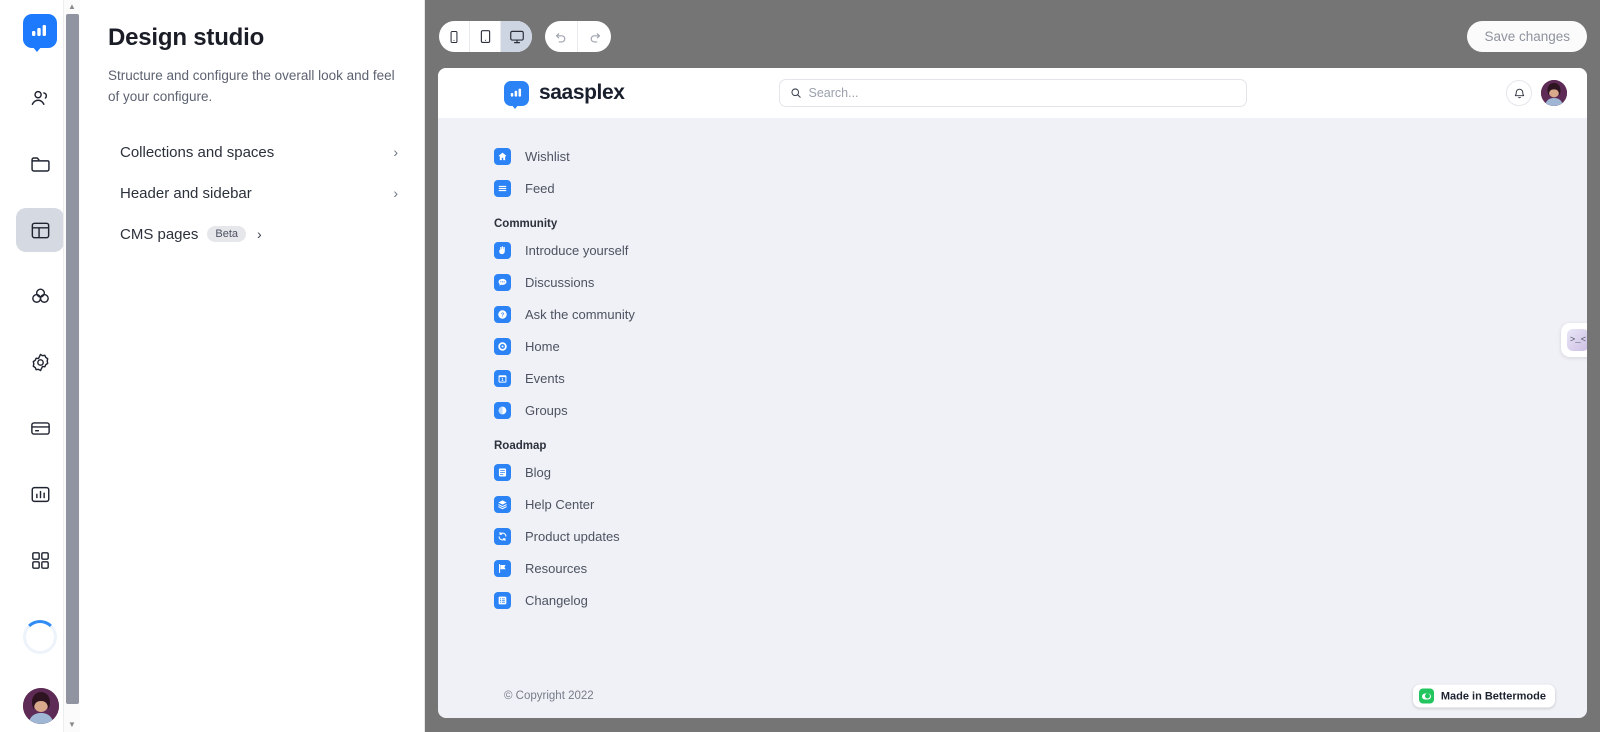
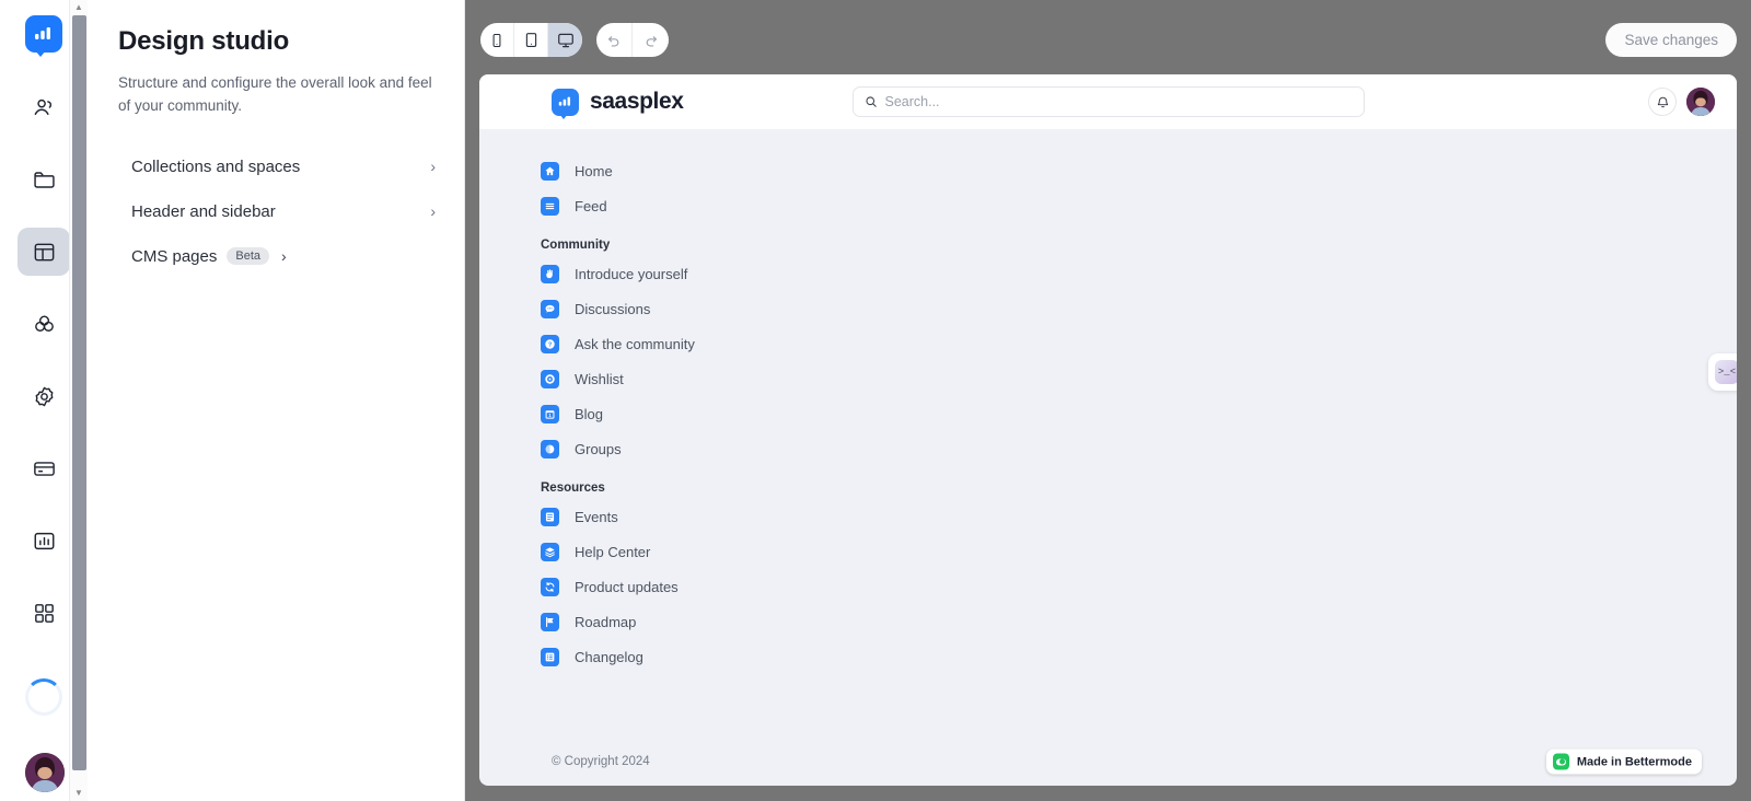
  ▲
  ▼
  Design studio
- Structure and configure the overall look and feel of your configure.
+ Structure and configure the overall look and feel of your community.
  Collections and spaces
  ›
  Header and sidebar
  ›
  CMS pages
  Beta
  ›
  Save changes
  saasplex
  Search...
- Wishlist
+ Home
  Feed
  Community
  Introduce yourself
  Discussions
  Ask the community
- Home
+ Wishlist
- Events
+ Blog
  Groups
- Roadmap
+ Resources
- Blog
+ Events
  Help Center
  Product updates
- Resources
+ Roadmap
  Changelog
- © Copyright 2022
+ © Copyright 2024
  Made in Bettermode
  >_<
